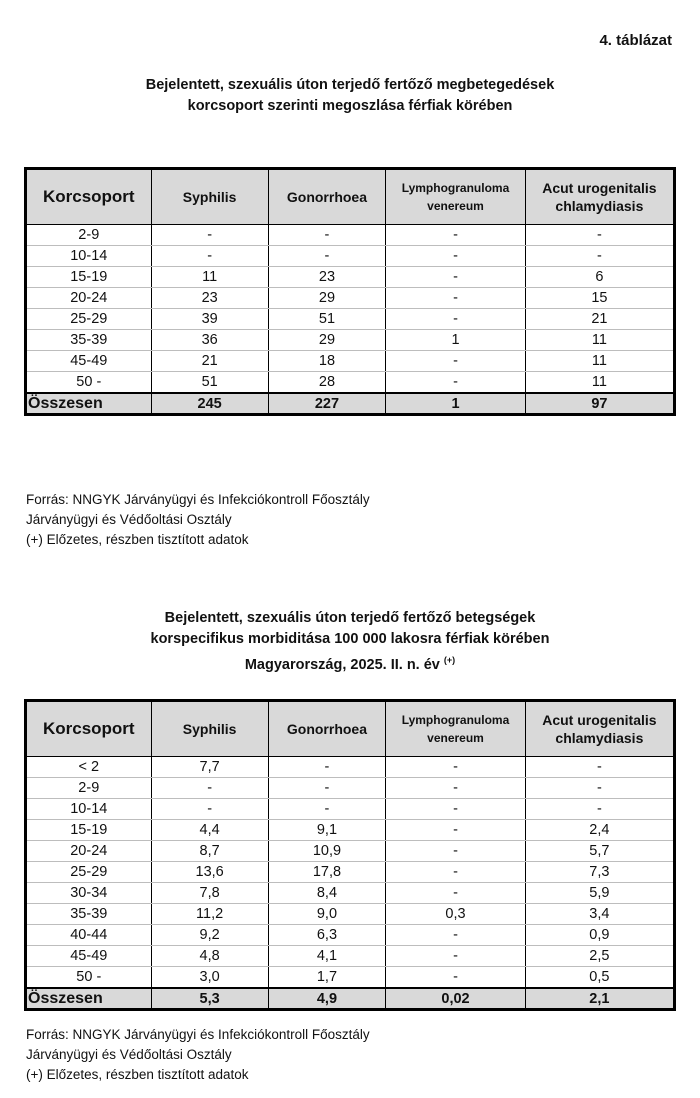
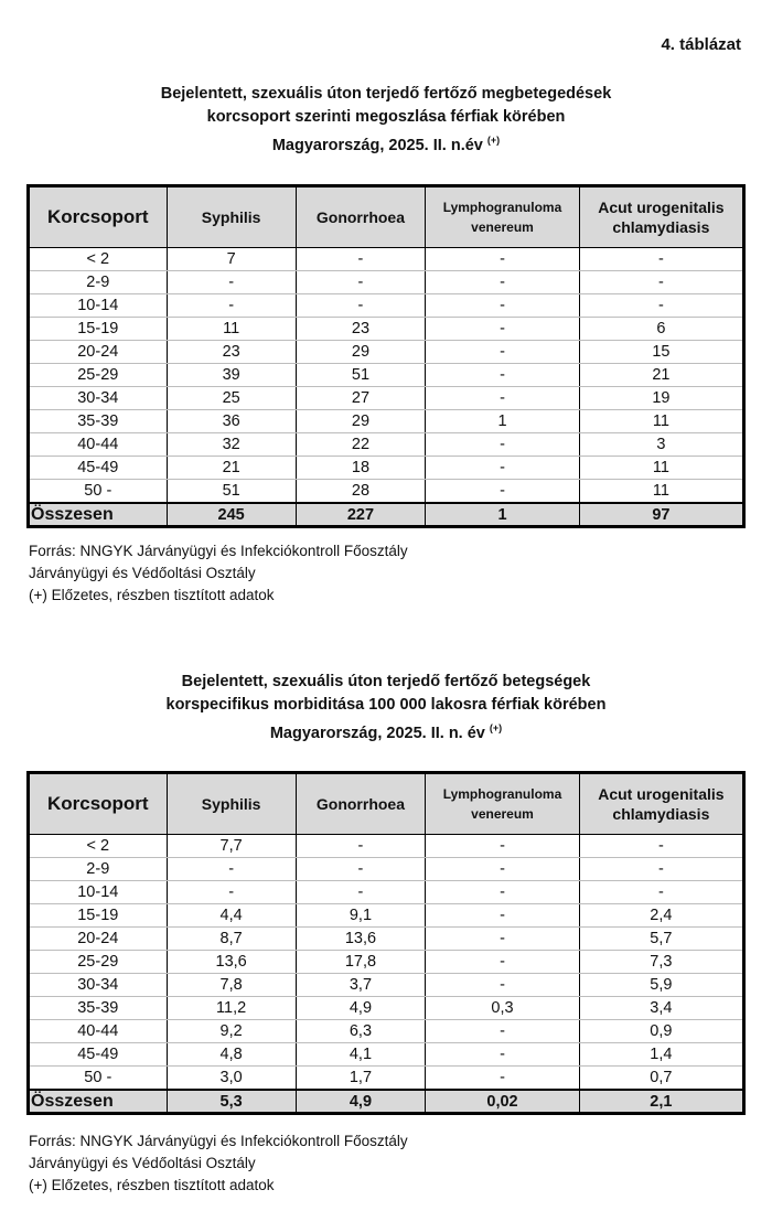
  4. táblázat
  Bejelentett, szexuális úton terjedő fertőző megbetegedések
  korcsoport szerinti megoszlása férfiak körében
+ Magyarország, 2025. II. n.év (+)
  Korcsoport	Syphilis	Gonorrhoea	Lymphogranuloma venereum	Acut urogenitalis chlamydiasis
+ < 2	7	-	-	-
  2-9	-	-	-	-
  10-14	-	-	-	-
  15-19	11	23	-	6
  20-24	23	29	-	15
  25-29	39	51	-	21
+ 30-34	25	27	-	19
  35-39	36	29	1	11
+ 40-44	32	22	-	3
  45-49	21	18	-	11
  50 -	51	28	-	11
  Összesen	245	227	1	97
  Forrás: NNGYK Járványügyi és Infekciókontroll Főosztály
  Járványügyi és Védőoltási Osztály
  (+) Előzetes, részben tisztított adatok
  Bejelentett, szexuális úton terjedő fertőző betegségek
  korspecifikus morbiditása 100 000 lakosra férfiak körében
  Magyarország, 2025. II. n. év (+)
  Korcsoport	Syphilis	Gonorrhoea	Lymphogranuloma venereum	Acut urogenitalis chlamydiasis
  < 2	7,7	-	-	-
  2-9	-	-	-	-
  10-14	-	-	-	-
  15-19	4,4	9,1	-	2,4
- 20-24	8,7	10,9	-	5,7
+ 20-24	8,7	13,6	-	5,7
  25-29	13,6	17,8	-	7,3
- 30-34	7,8	8,4	-	5,9
+ 30-34	7,8	3,7	-	5,9
- 35-39	11,2	9,0	0,3	3,4
+ 35-39	11,2	4,9	0,3	3,4
  40-44	9,2	6,3	-	0,9
- 45-49	4,8	4,1	-	2,5
+ 45-49	4,8	4,1	-	1,4
- 50 -	3,0	1,7	-	0,5
+ 50 -	3,0	1,7	-	0,7
  Összesen	5,3	4,9	0,02	2,1
  Forrás: NNGYK Járványügyi és Infekciókontroll Főosztály
  Járványügyi és Védőoltási Osztály
  (+) Előzetes, részben tisztított adatok
